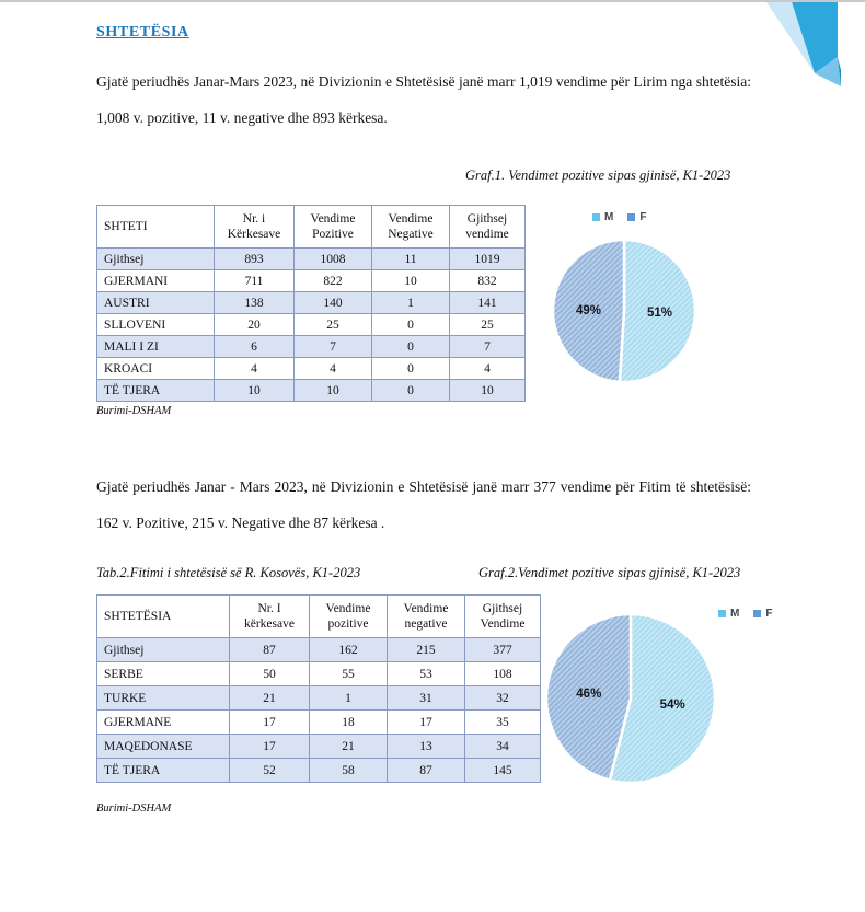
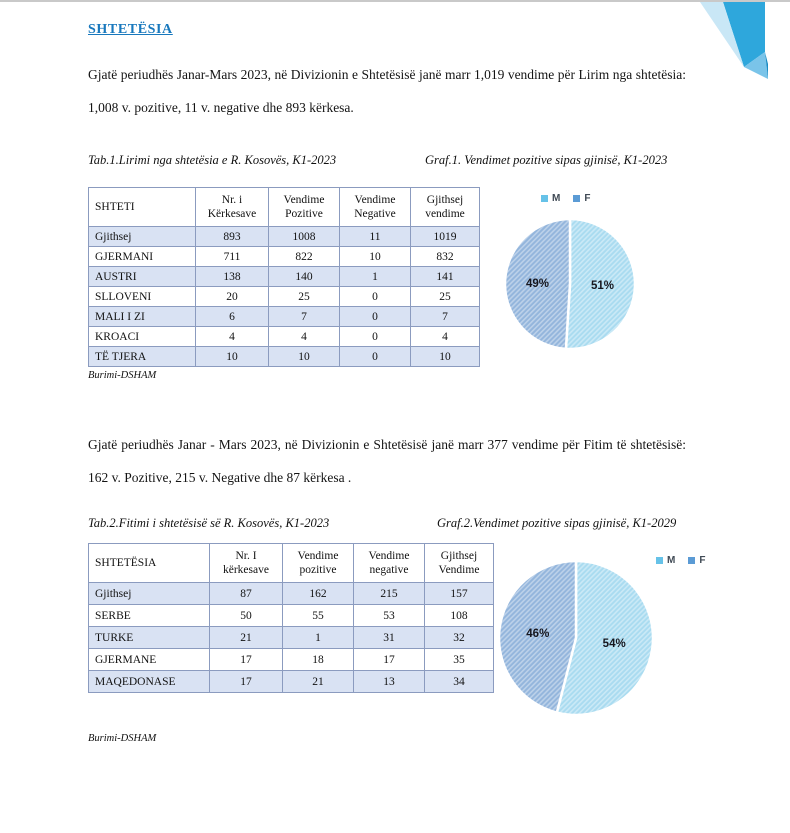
  SHTETËSIA
  Gjatë periudhës Janar-Mars 2023, në Divizionin e Shtetësisë janë marr 1,019 vendime për Lirim nga shtetësia: 1,008 v. pozitive, 11 v. negative dhe 893 kërkesa.
+ Tab.1.Lirimi nga shtetësia e R. Kosovës, K1-2023
  Graf.1. Vendimet pozitive sipas gjinisë, K1-2023
  SHTETI	Nr. i Kërkesave	Vendime Pozitive	Vendime Negative	Gjithsej vendime
  Gjithsej	893	1008	11	1019
  GJERMANI	711	822	10	832
  AUSTRI	138	140	1	141
  SLLOVENI	20	25	0	25
  MALI I ZI	6	7	0	7
  KROACI	4	4	0	4
  TË TJERA	10	10	0	10
  Burimi-DSHAM
  M
  F
  51%
  49%
  Gjatë periudhës Janar - Mars 2023, në Divizionin e Shtetësisë janë marr 377 vendime për Fitim të shtetësisë: 162 v. Pozitive, 215 v. Negative dhe 87 kërkesa .
  Tab.2.Fitimi i shtetësisë së R. Kosovës, K1-2023
- Graf.2.Vendimet pozitive sipas gjinisë, K1-2023
+ Graf.2.Vendimet pozitive sipas gjinisë, K1-2029
  SHTETËSIA	Nr. I kërkesave	Vendime pozitive	Vendime negative	Gjithsej Vendime
- Gjithsej	87	162	215	377
+ Gjithsej	87	162	215	157
  SERBE	50	55	53	108
  TURKE	21	1	31	32
  GJERMANE	17	18	17	35
  MAQEDONASE	17	21	13	34
- TË TJERA	52	58	87	145
  Burimi-DSHAM
  M
  F
  54%
  46%
